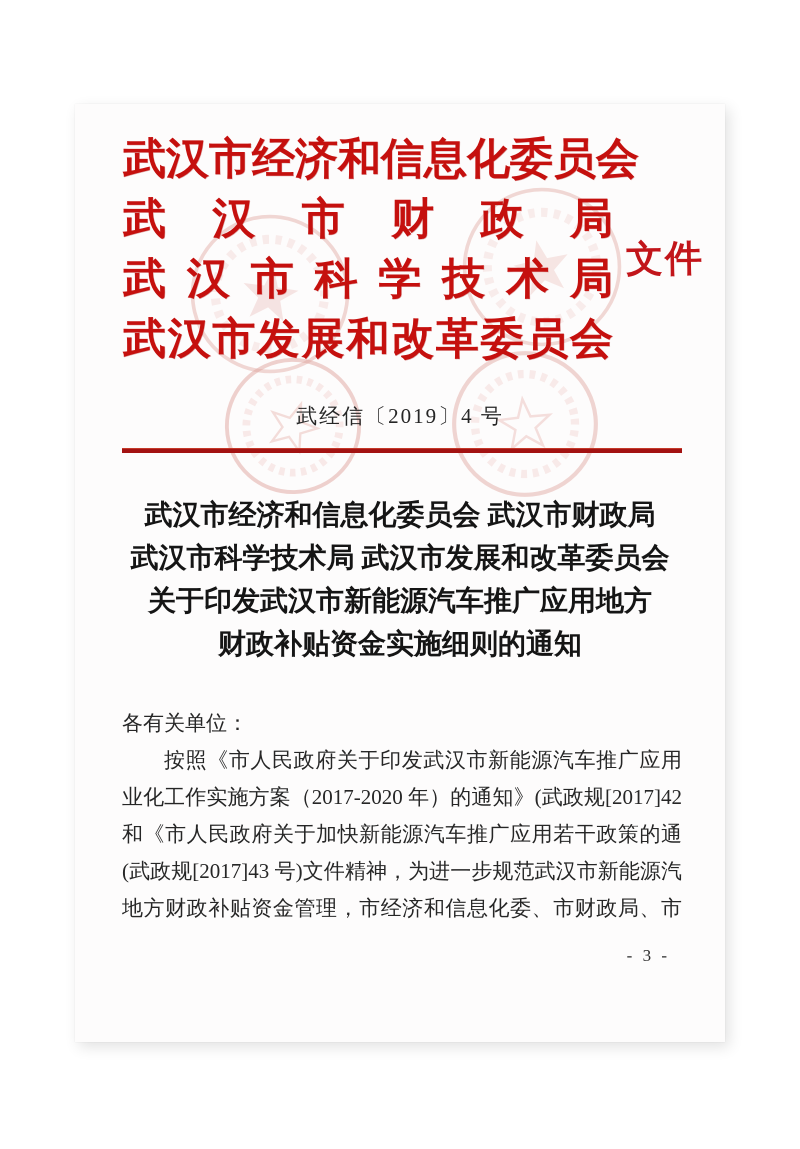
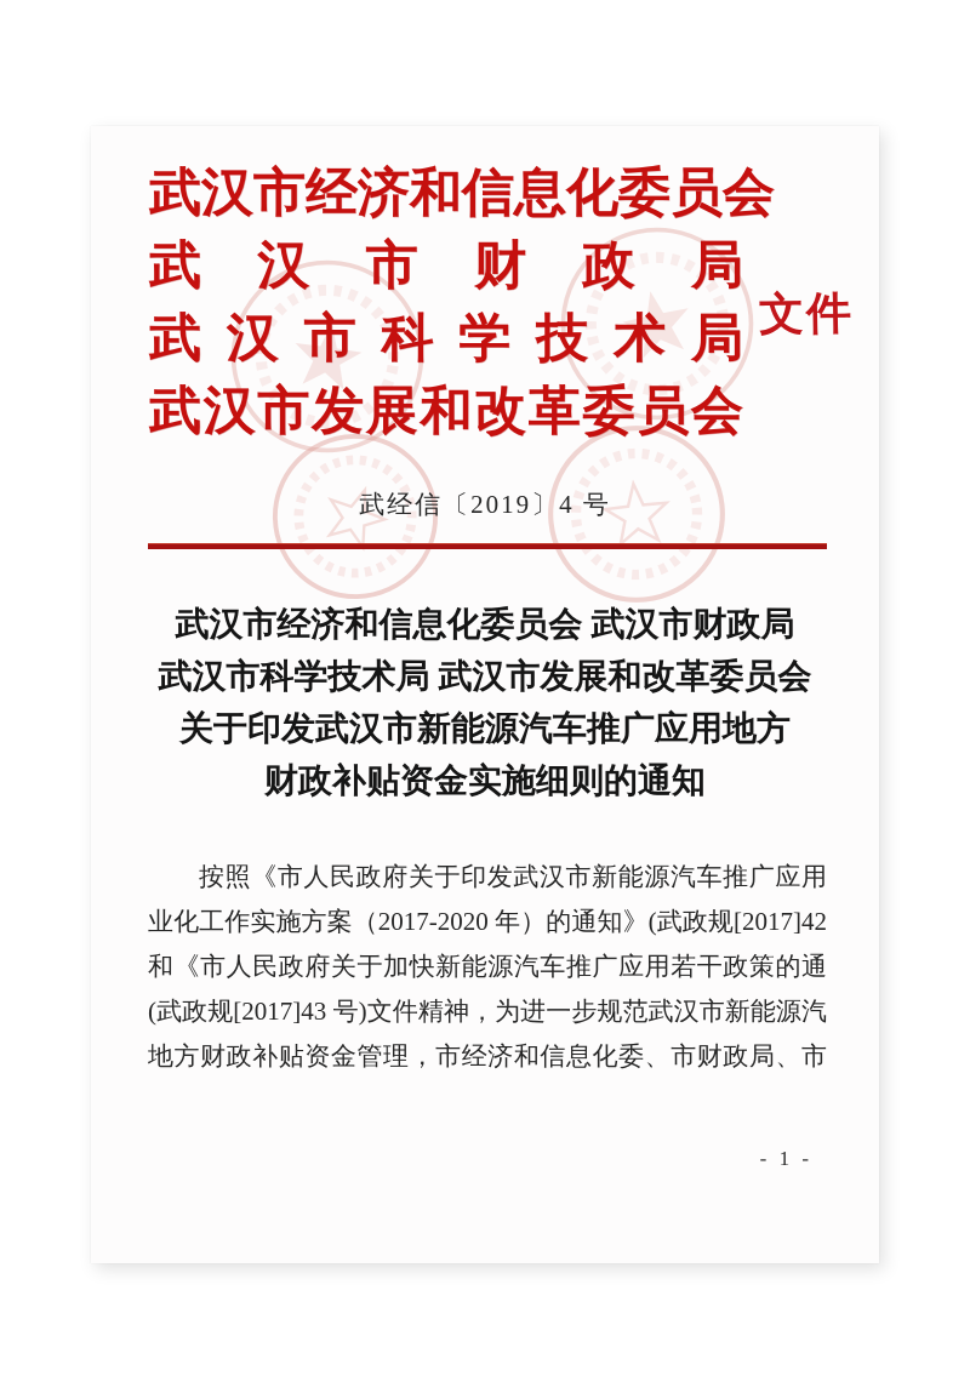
  武汉市经济和信息化委员会
  武汉市财政局
  武汉市科学技术局
  武汉市发展和改革委员会
  文件
  武经信〔2019〕4 号
  武汉市经济和信息化委员会 武汉市财政局
  武汉市科学技术局 武汉市发展和改革委员会
  关于印发武汉市新能源汽车推广应用地方
  财政补贴资金实施细则的通知
- 各有关单位：
  按照《市人民政府关于印发武汉市新能源汽车推广应用
  业化工作实施方案（2017-2020 年）的通知》(武政规[2017]42
  和《市人民政府关于加快新能源汽车推广应用若干政策的通
  (武政规[2017]43 号)文件精神，为进一步规范武汉市新能源汽
  地方财政补贴资金管理，市经济和信息化委、市财政局、市
- - 3 -
+ - 1 -
